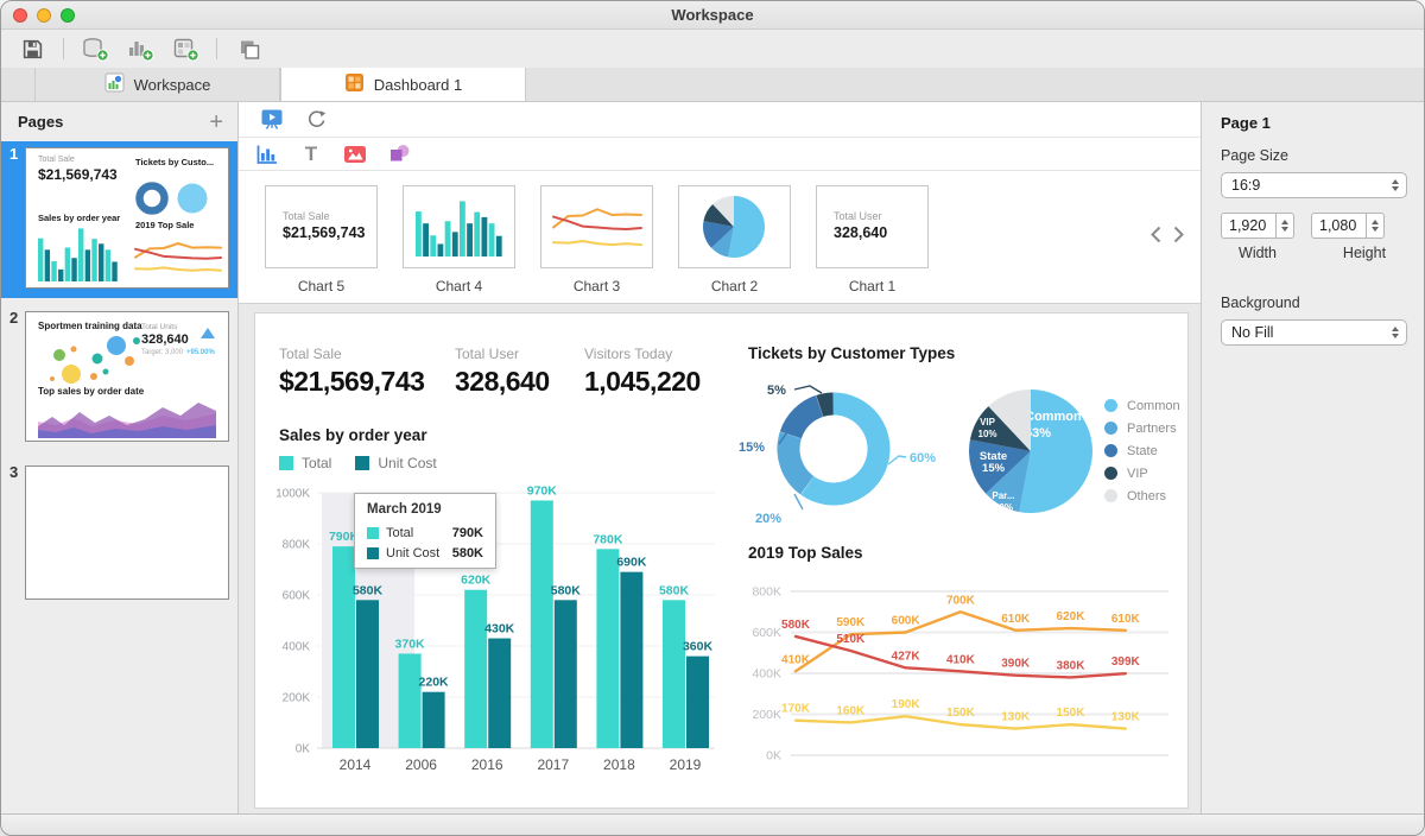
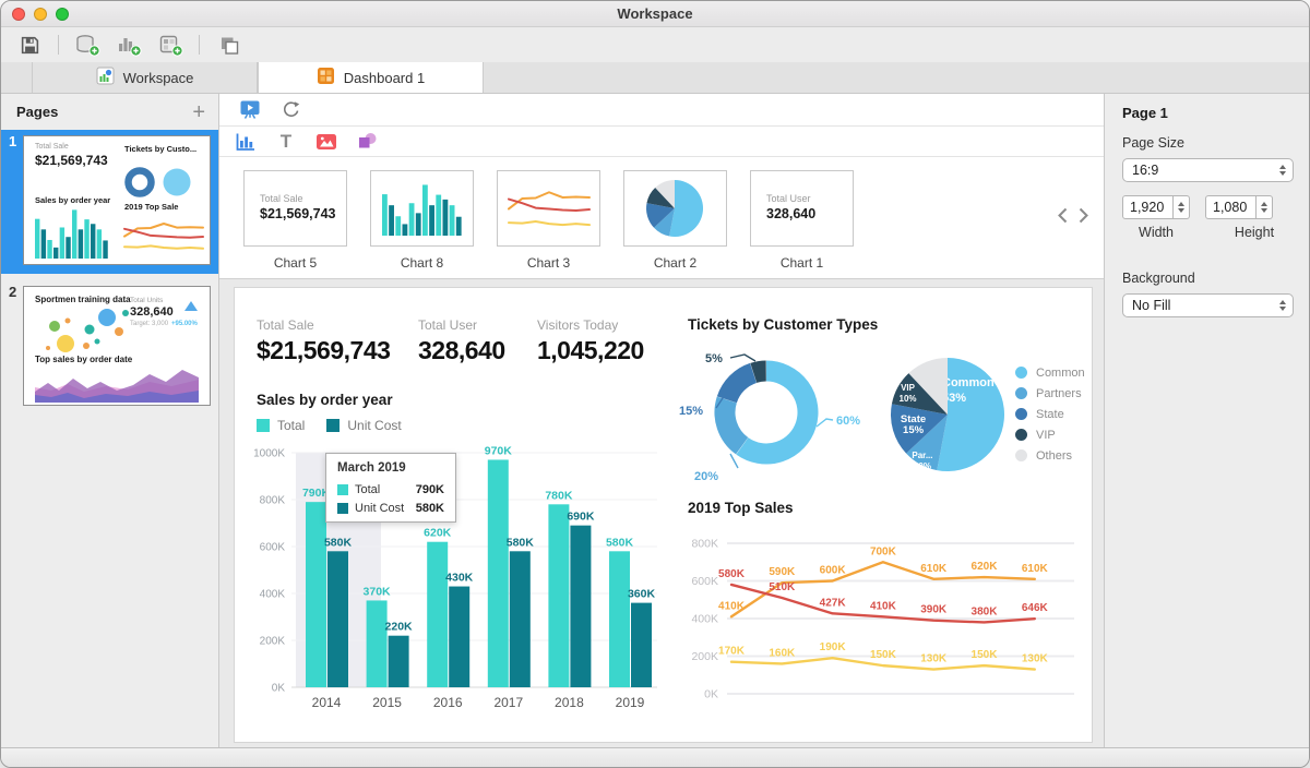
  Workspace
  Workspace
  Dashboard 1
  Pages
  +
  1
  $21,569,743
  Tickets by Custo...
  Sales by order year
  2019 Top Sale
  2
  Sportmen training data
  328,640
  Top sales by order date
- 3
  T
  Total Sale
  $21,569,743
  Chart 5
- Chart 4
+ Chart 8
  Chart 3
  Chart 2
  Total User
  328,640
  Chart 1
  Total Sale
  $21,569,743
  Total User
  328,640
  Visitors Today
  1,045,220
  Sales by order year
  Total
  Unit Cost
  0K
  200K
  400K
  600K
  800K
  1000K
  2014
- 2006
+ 2015
  2016
  2017
  2018
  2019
  790
  370K
  620K
  970K
  780K
  580K
  580K
  220K
  430K
  580K
  690K
  360K
  March 2019
  Total
  790K
  Unit Cost
  580K
  Tickets by Customer Types
  60%
  20%
  15%
  5%
  ommon
  Par...
  10%
  State
  15%
  VIP
  10%
  Common
  Partners
  State
  VIP
  Others
  2019 Top Sales
  0K
  200K
  400K
  600K
  800K
  410K
  590K
  600K
  700K
  610K
  620K
  610K
  580K
  510K
  427K
  410K
  390K
  380K
- 399K
+ 646K
  170K
  160K
  190K
  150K
  130K
  150K
  130K
  Page 1
  Page Size
  16:9
  1,920
  1,080
  Width
  Height
  Background
  No Fill
